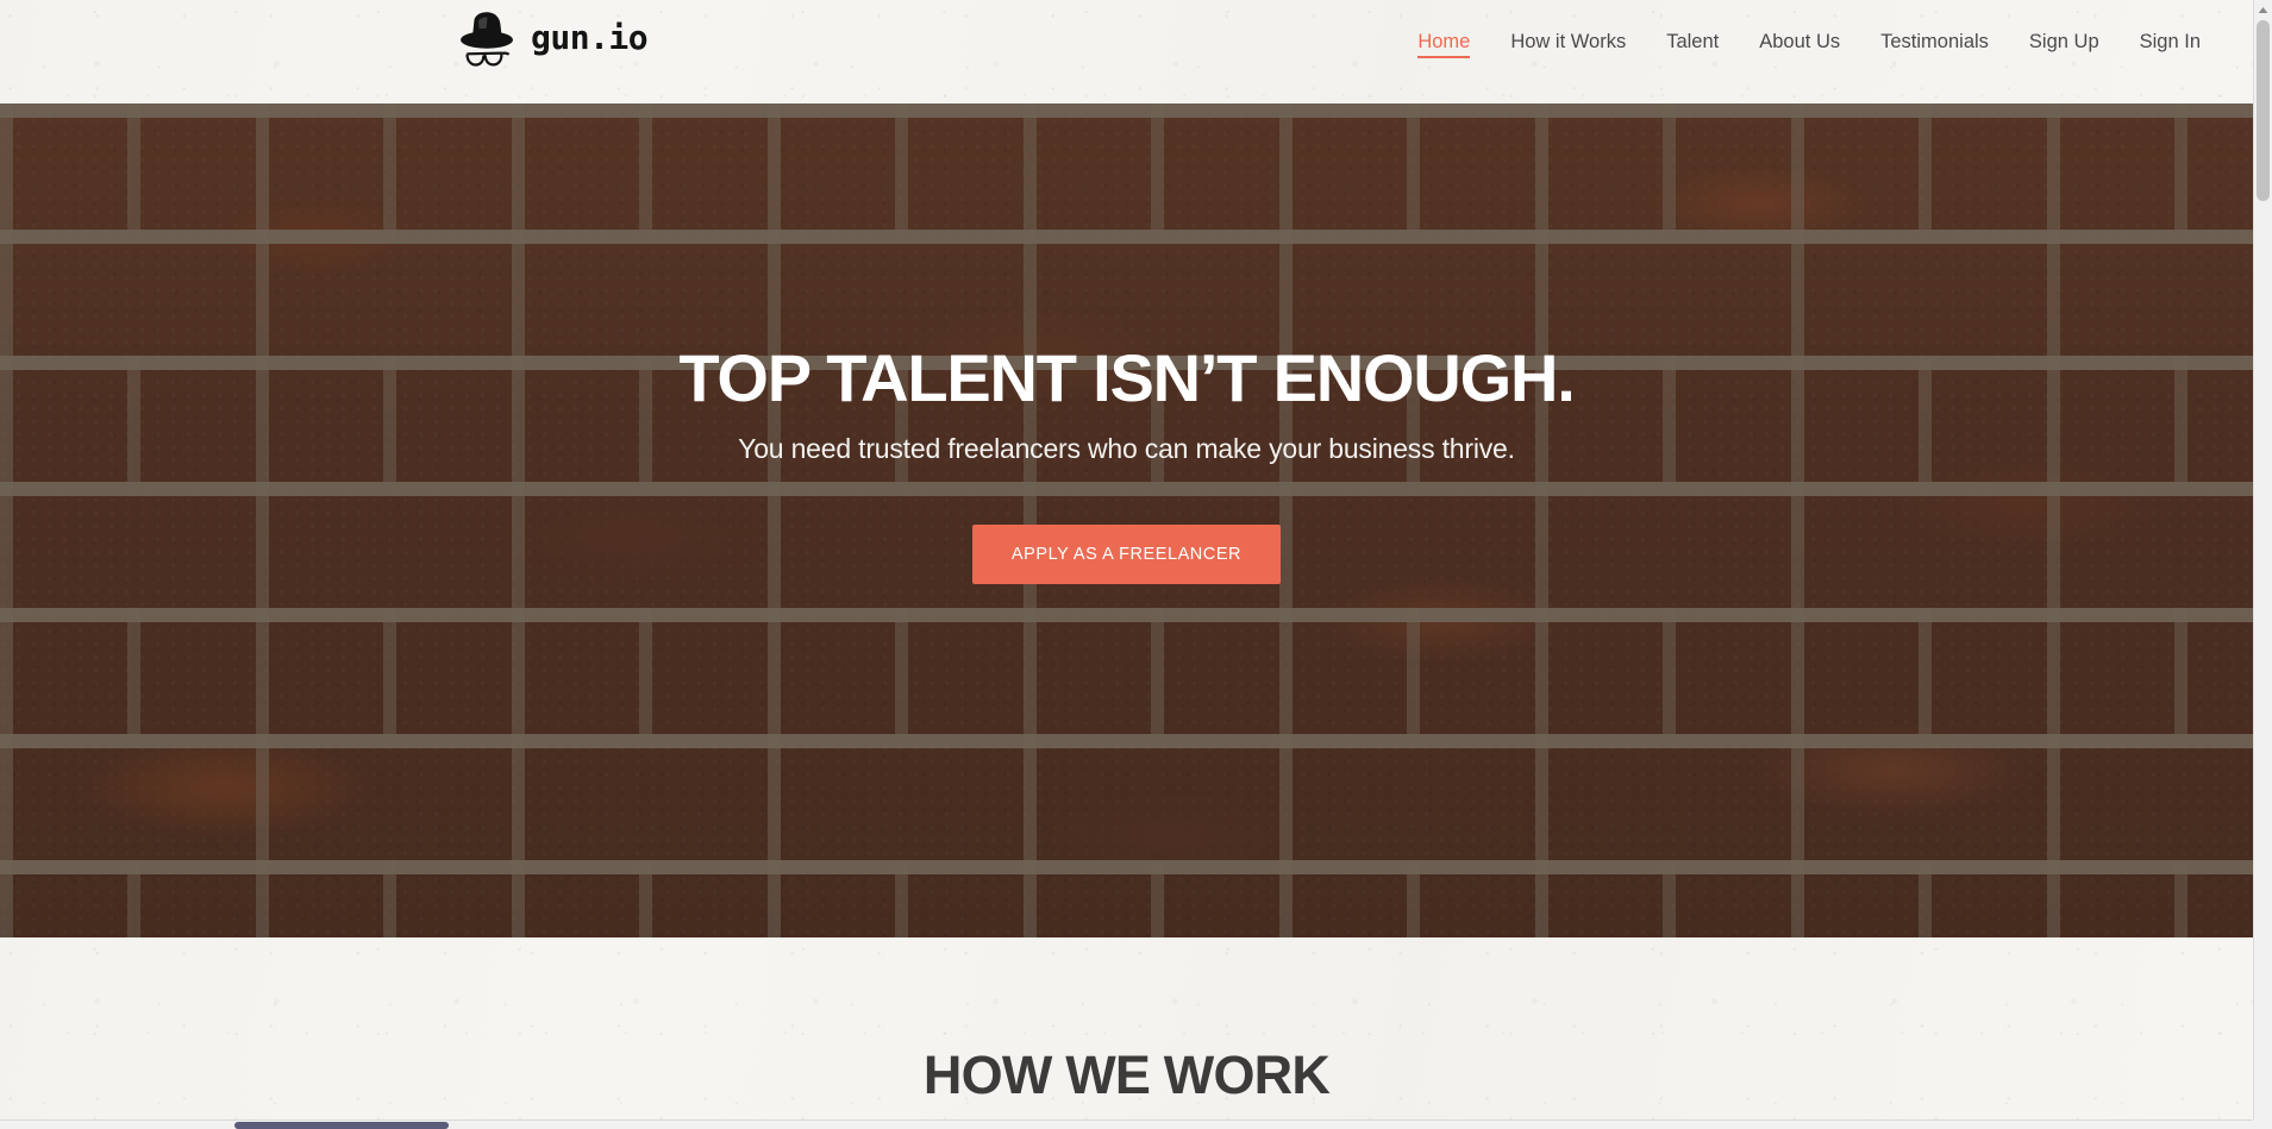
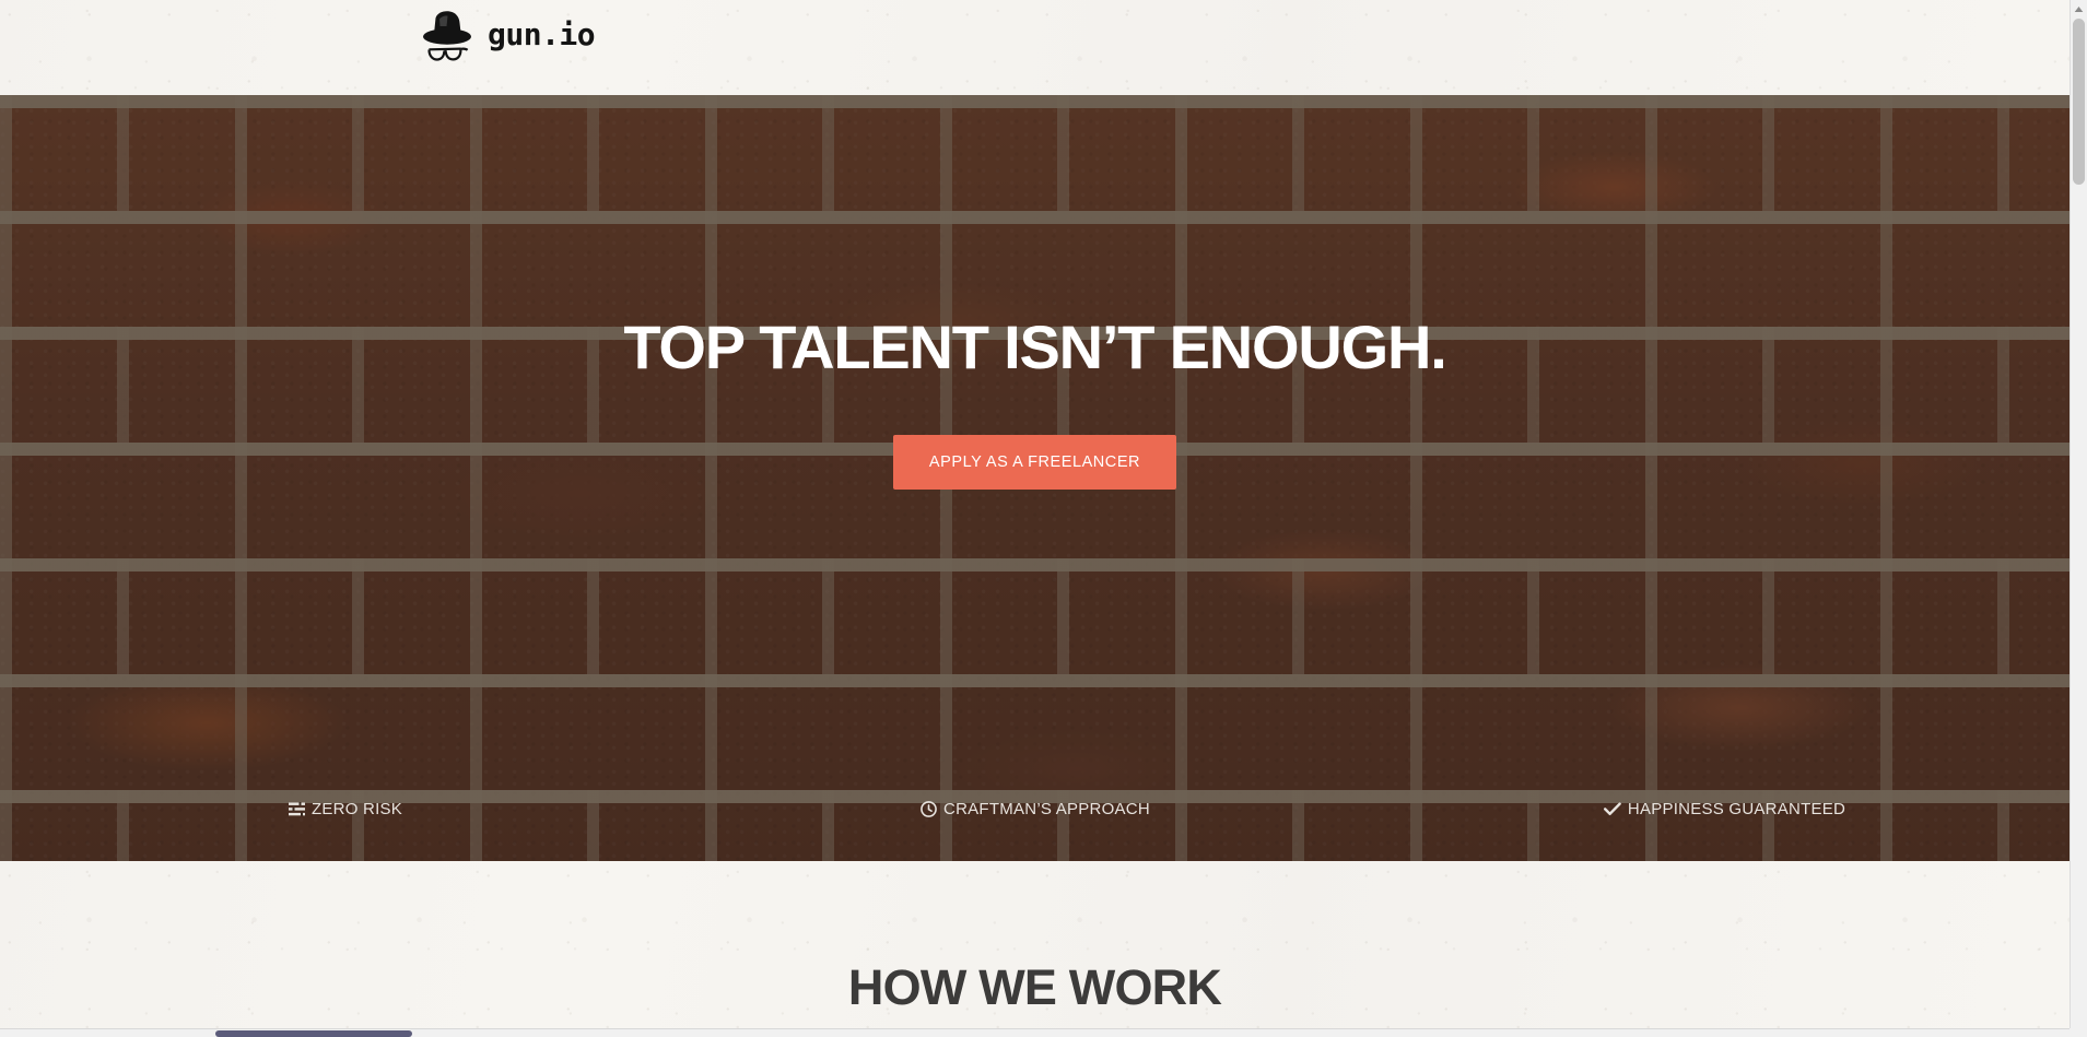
  gun.io
- Home
- How it Works
- Talent
- About Us
- Testimonials
- Sign Up
- Sign In
  TOP TALENT ISN’T ENOUGH.
- You need trusted freelancers who can make your business thrive.
  APPLY AS A FREELANCER
+ ZERO RISK
+ CRAFTMAN’S APPROACH
+ HAPPINESS GUARANTEED
  HOW WE WORK
